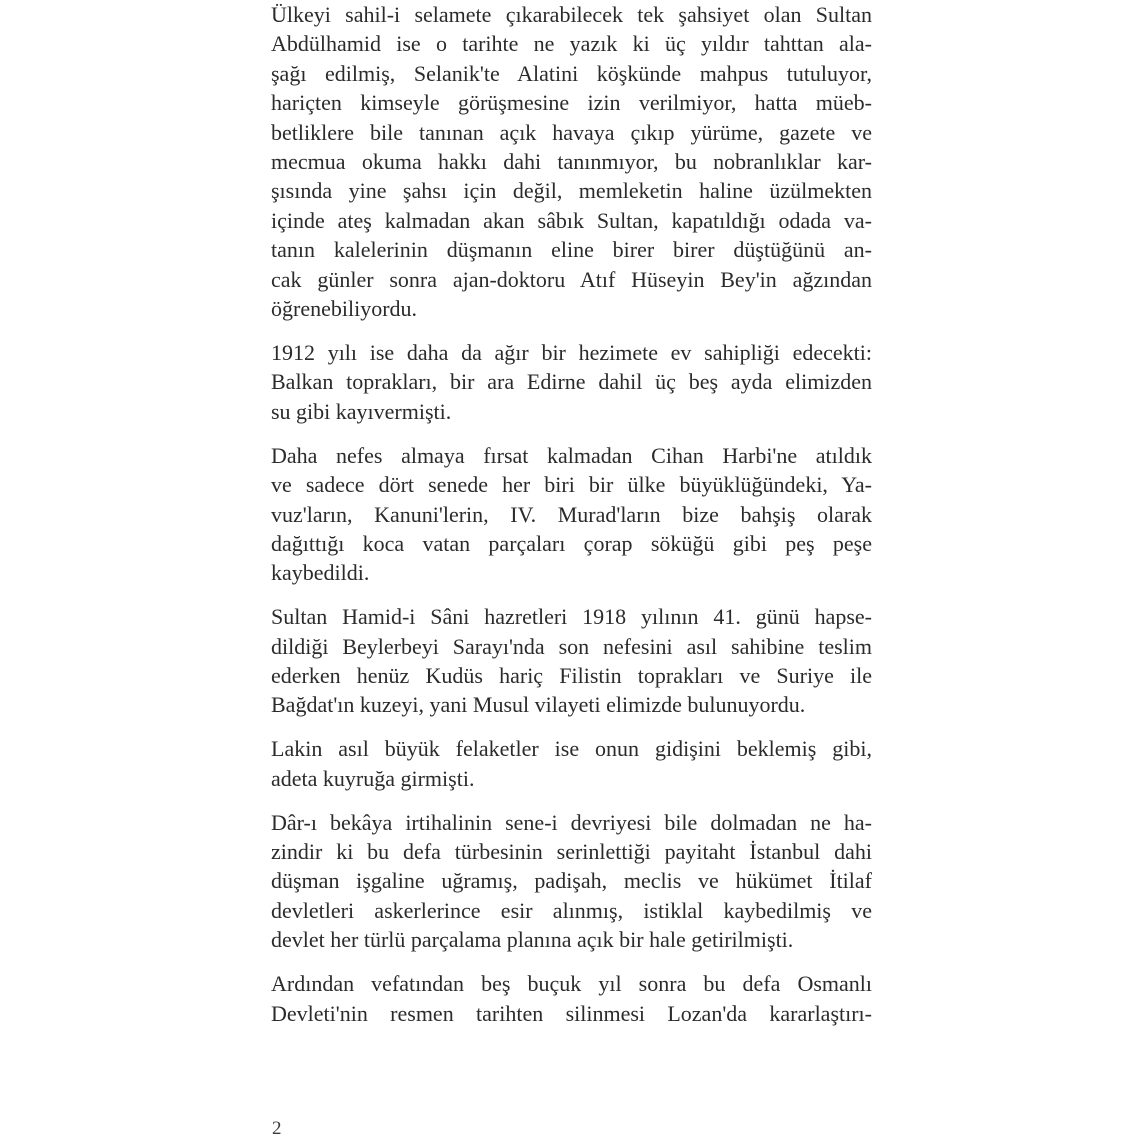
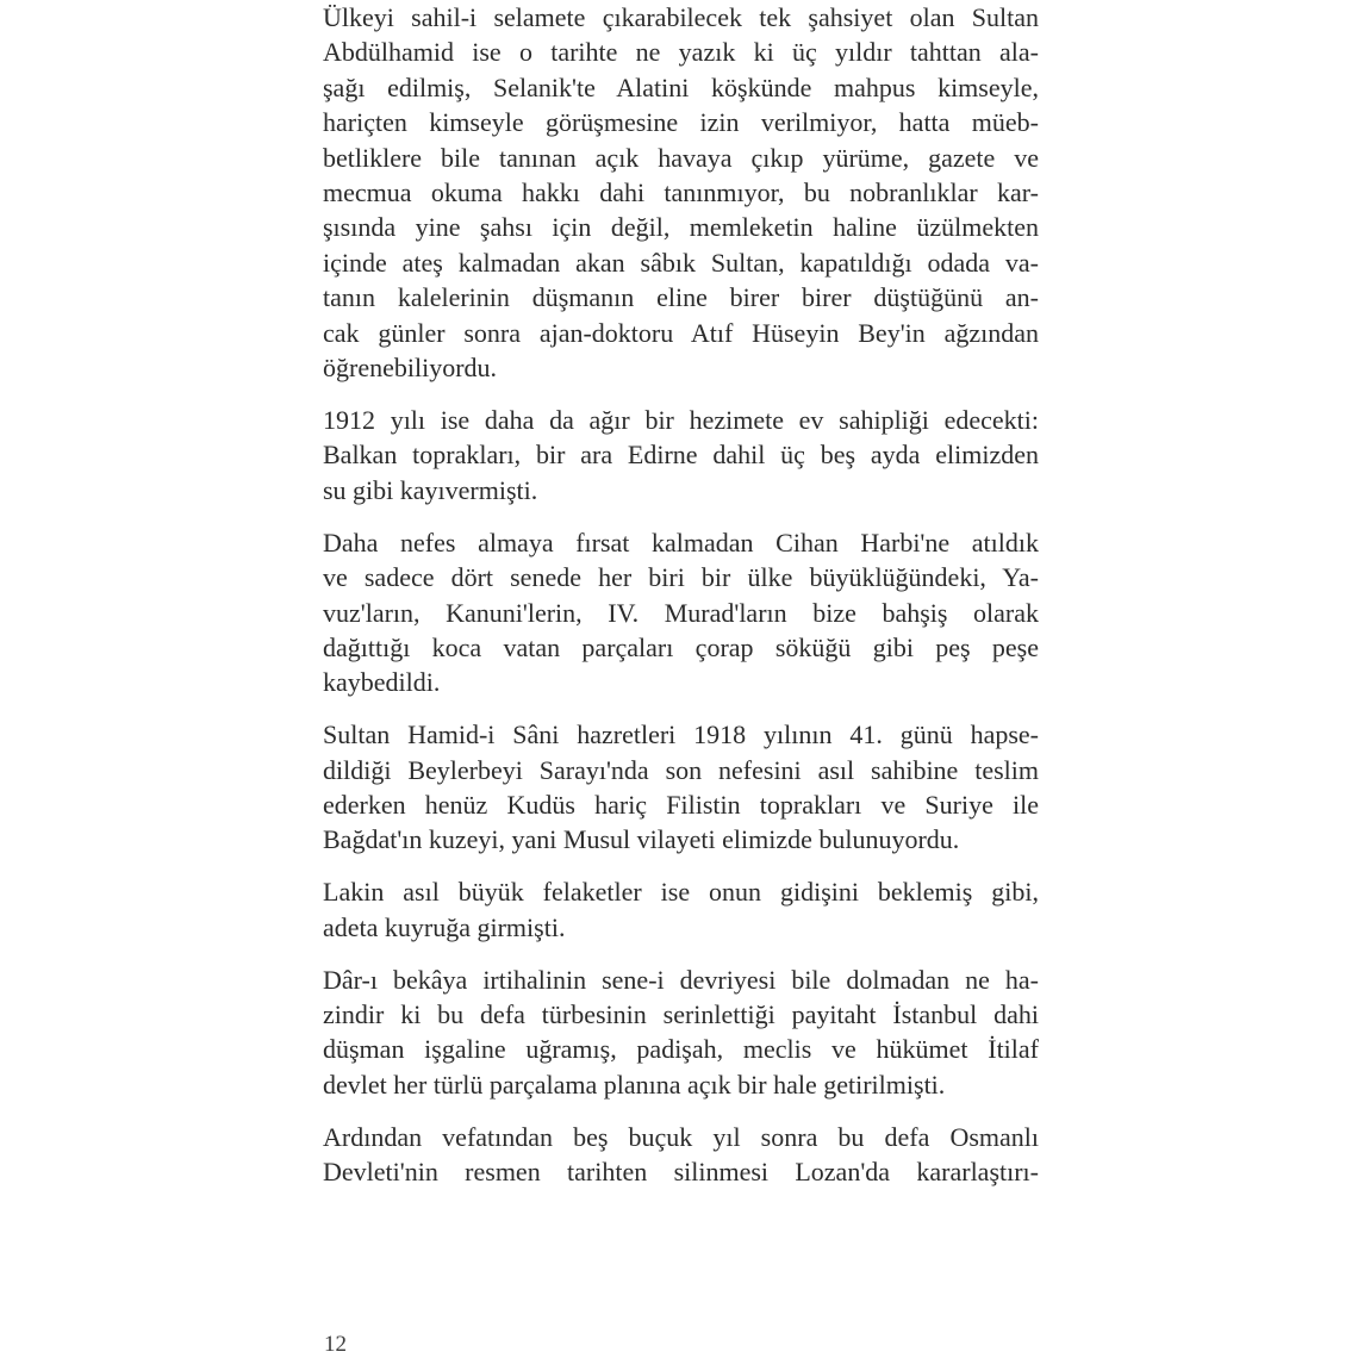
  Ülkeyi sahil-i selamete çıkarabilecek tek şahsiyet olan Sultan
  Abdülhamid ise o tarihte ne yazık ki üç yıldır tahttan ala-
- şağı edilmiş, Selanik'te Alatini köşkünde mahpus tutuluyor,
+ şağı edilmiş, Selanik'te Alatini köşkünde mahpus kimseyle,
  hariçten kimseyle görüşmesine izin verilmiyor, hatta müeb-
  betliklere bile tanınan açık havaya çıkıp yürüme, gazete ve
  mecmua okuma hakkı dahi tanınmıyor, bu nobranlıklar kar-
  şısında yine şahsı için değil, memleketin haline üzülmekten
  içinde ateş kalmadan akan sâbık Sultan, kapatıldığı odada va-
  tanın kalelerinin düşmanın eline birer birer düştüğünü an-
  cak günler sonra ajan-doktoru Atıf Hüseyin Bey'in ağzından
  öğrenebiliyordu.
  1912 yılı ise daha da ağır bir hezimete ev sahipliği edecekti:
  Balkan toprakları, bir ara Edirne dahil üç beş ayda elimizden
  su gibi kayıvermişti.
  Daha nefes almaya fırsat kalmadan Cihan Harbi'ne atıldık
  ve sadece dört senede her biri bir ülke büyüklüğündeki, Ya-
  vuz'ların, Kanuni'lerin, IV. Murad'ların bize bahşiş olarak
  dağıttığı koca vatan parçaları çorap söküğü gibi peş peşe
  kaybedildi.
  Sultan Hamid-i Sâni hazretleri 1918 yılının 41. günü hapse-
  dildiği Beylerbeyi Sarayı'nda son nefesini asıl sahibine teslim
  ederken henüz Kudüs hariç Filistin toprakları ve Suriye ile
  Bağdat'ın kuzeyi, yani Musul vilayeti elimizde bulunuyordu.
  Lakin asıl büyük felaketler ise onun gidişini beklemiş gibi,
  adeta kuyruğa girmişti.
  Dâr-ı bekâya irtihalinin sene-i devriyesi bile dolmadan ne ha-
  zindir ki bu defa türbesinin serinlettiği payitaht İstanbul dahi
  düşman işgaline uğramış, padişah, meclis ve hükümet İtilaf
- devletleri askerlerince esir alınmış, istiklal kaybedilmiş ve
  devlet her türlü parçalama planına açık bir hale getirilmişti.
  Ardından vefatından beş buçuk yıl sonra bu defa Osmanlı
  Devleti'nin resmen tarihten silinmesi Lozan'da kararlaştırı-
- 2
+ 12
